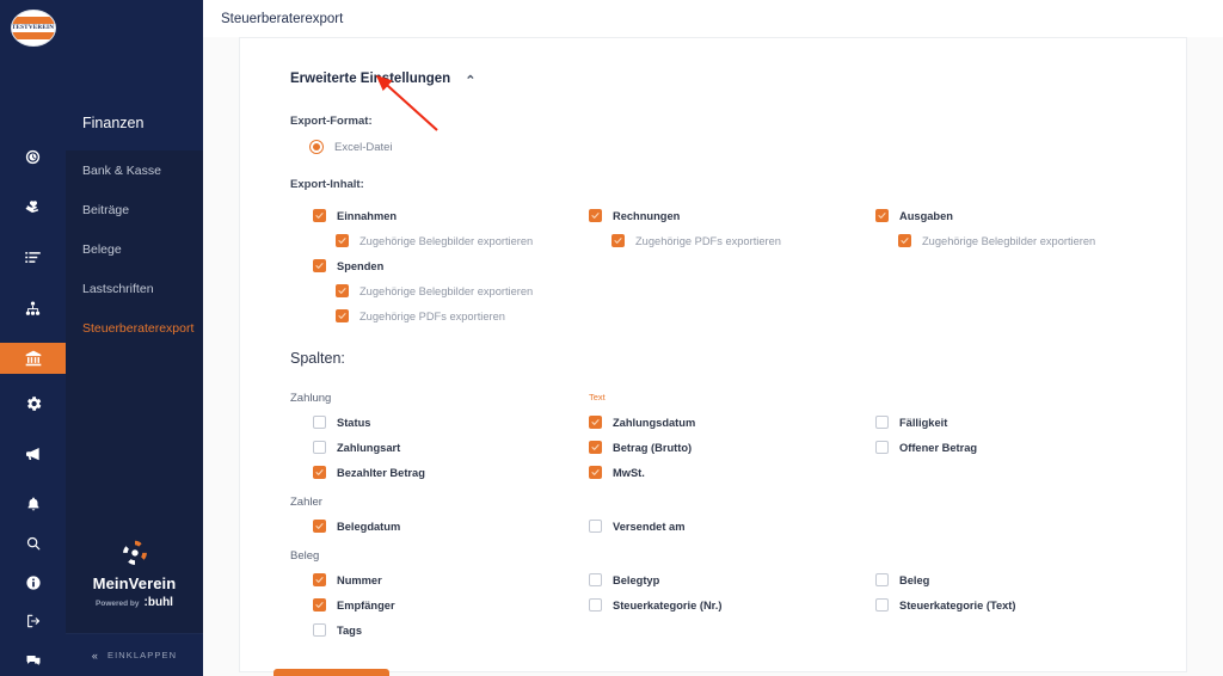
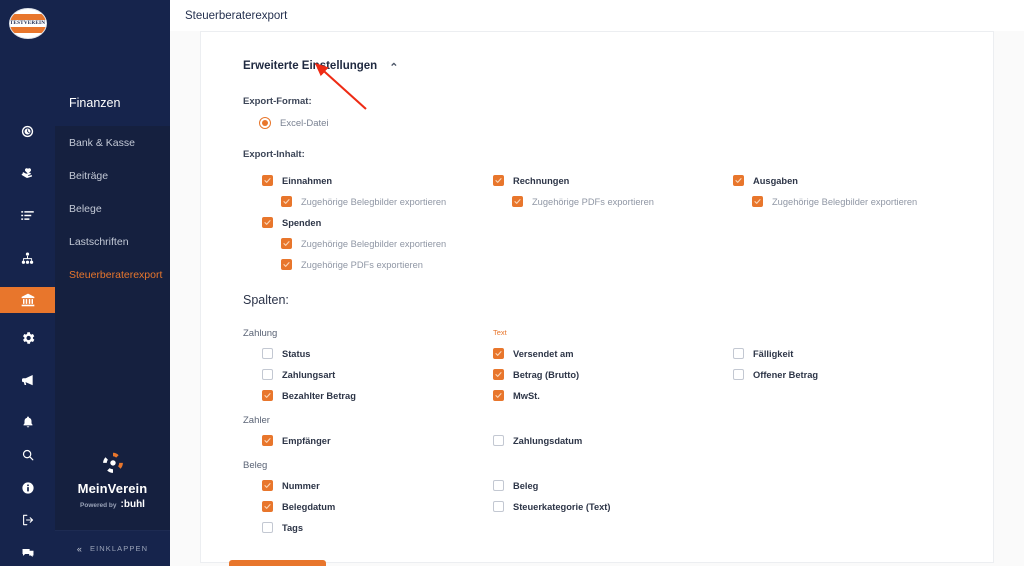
  Finanzen
  Bank & Kasse
  Beiträge
  Belege
  Lastschriften
  Steuerberaterexport
  MeinVerein
  :buhl
  «
  EINKLAPPEN
  Steuerberaterexport
  Erweiterte Einstellungen
  ⌃
  Export-Format:
  Excel-Datei
  Export-Inhalt:
  Einnahmen
  Zugehörige Belegbilder exportieren
  Spenden
  Zugehörige Belegbilder exportieren
  Zugehörige PDFs exportieren
  Rechnungen
  Zugehörige PDFs exportieren
  Ausgaben
  Zugehörige Belegbilder exportieren
  Spalten:
  Zahlung
  Text
  Status
  Zahlungsart
  Bezahlter Betrag
- Zahlungsdatum
+ Versendet am
  Betrag (Brutto)
  MwSt.
  Fälligkeit
  Offener Betrag
  Zahler
- Belegdatum
+ Empfänger
- Versendet am
+ Zahlungsdatum
  Beleg
  Nummer
- Empfänger
+ Belegdatum
  Tags
- Belegtyp
- Steuerkategorie (Nr.)
  Beleg
  Steuerkategorie (Text)
